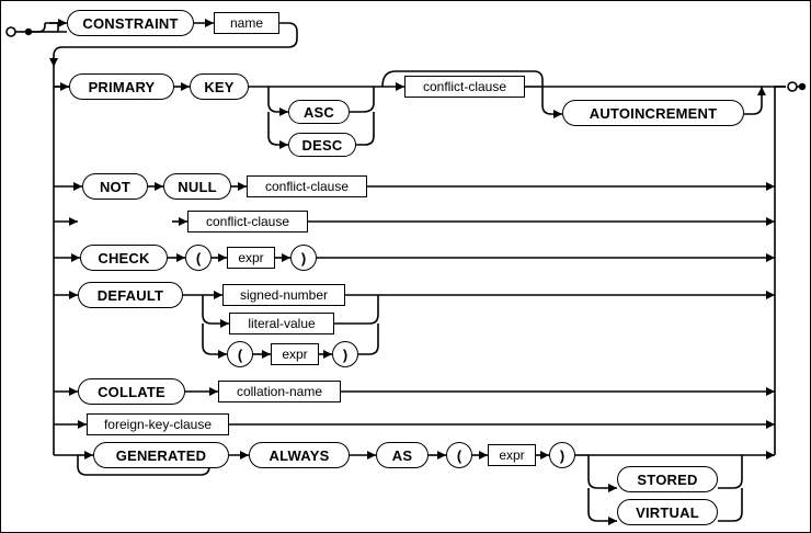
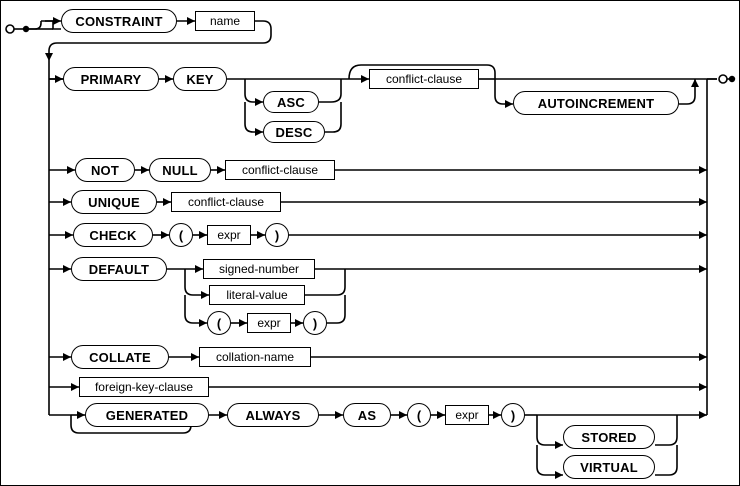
  CONSTRAINT
  name
  PRIMARY
  KEY
  ASC
  DESC
  conflict-clause
  AUTOINCREMENT
  NOT
  NULL
  conflict-clause
+ UNIQUE
  conflict-clause
  CHECK
  (
  expr
  )
  DEFAULT
  signed-number
  literal-value
  (
  expr
  )
  COLLATE
  collation-name
  foreign-key-clause
  GENERATED
  ALWAYS
  AS
  (
  expr
  )
  STORED
  VIRTUAL
